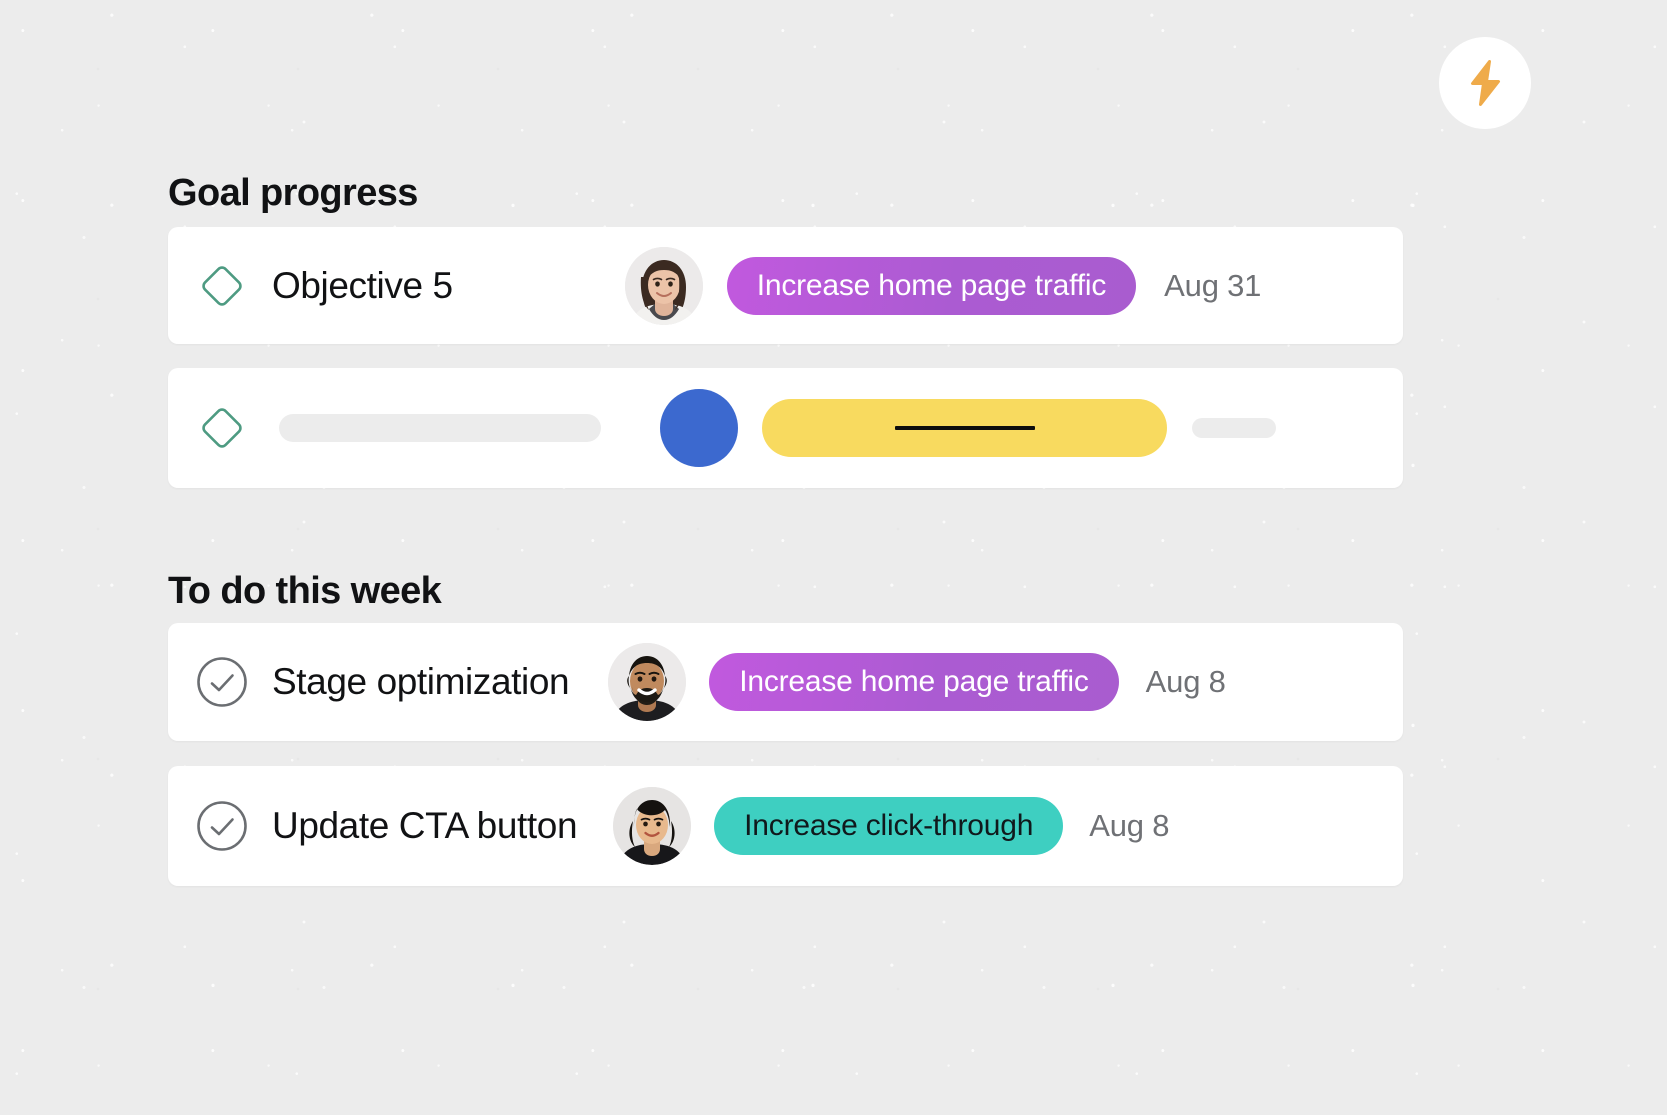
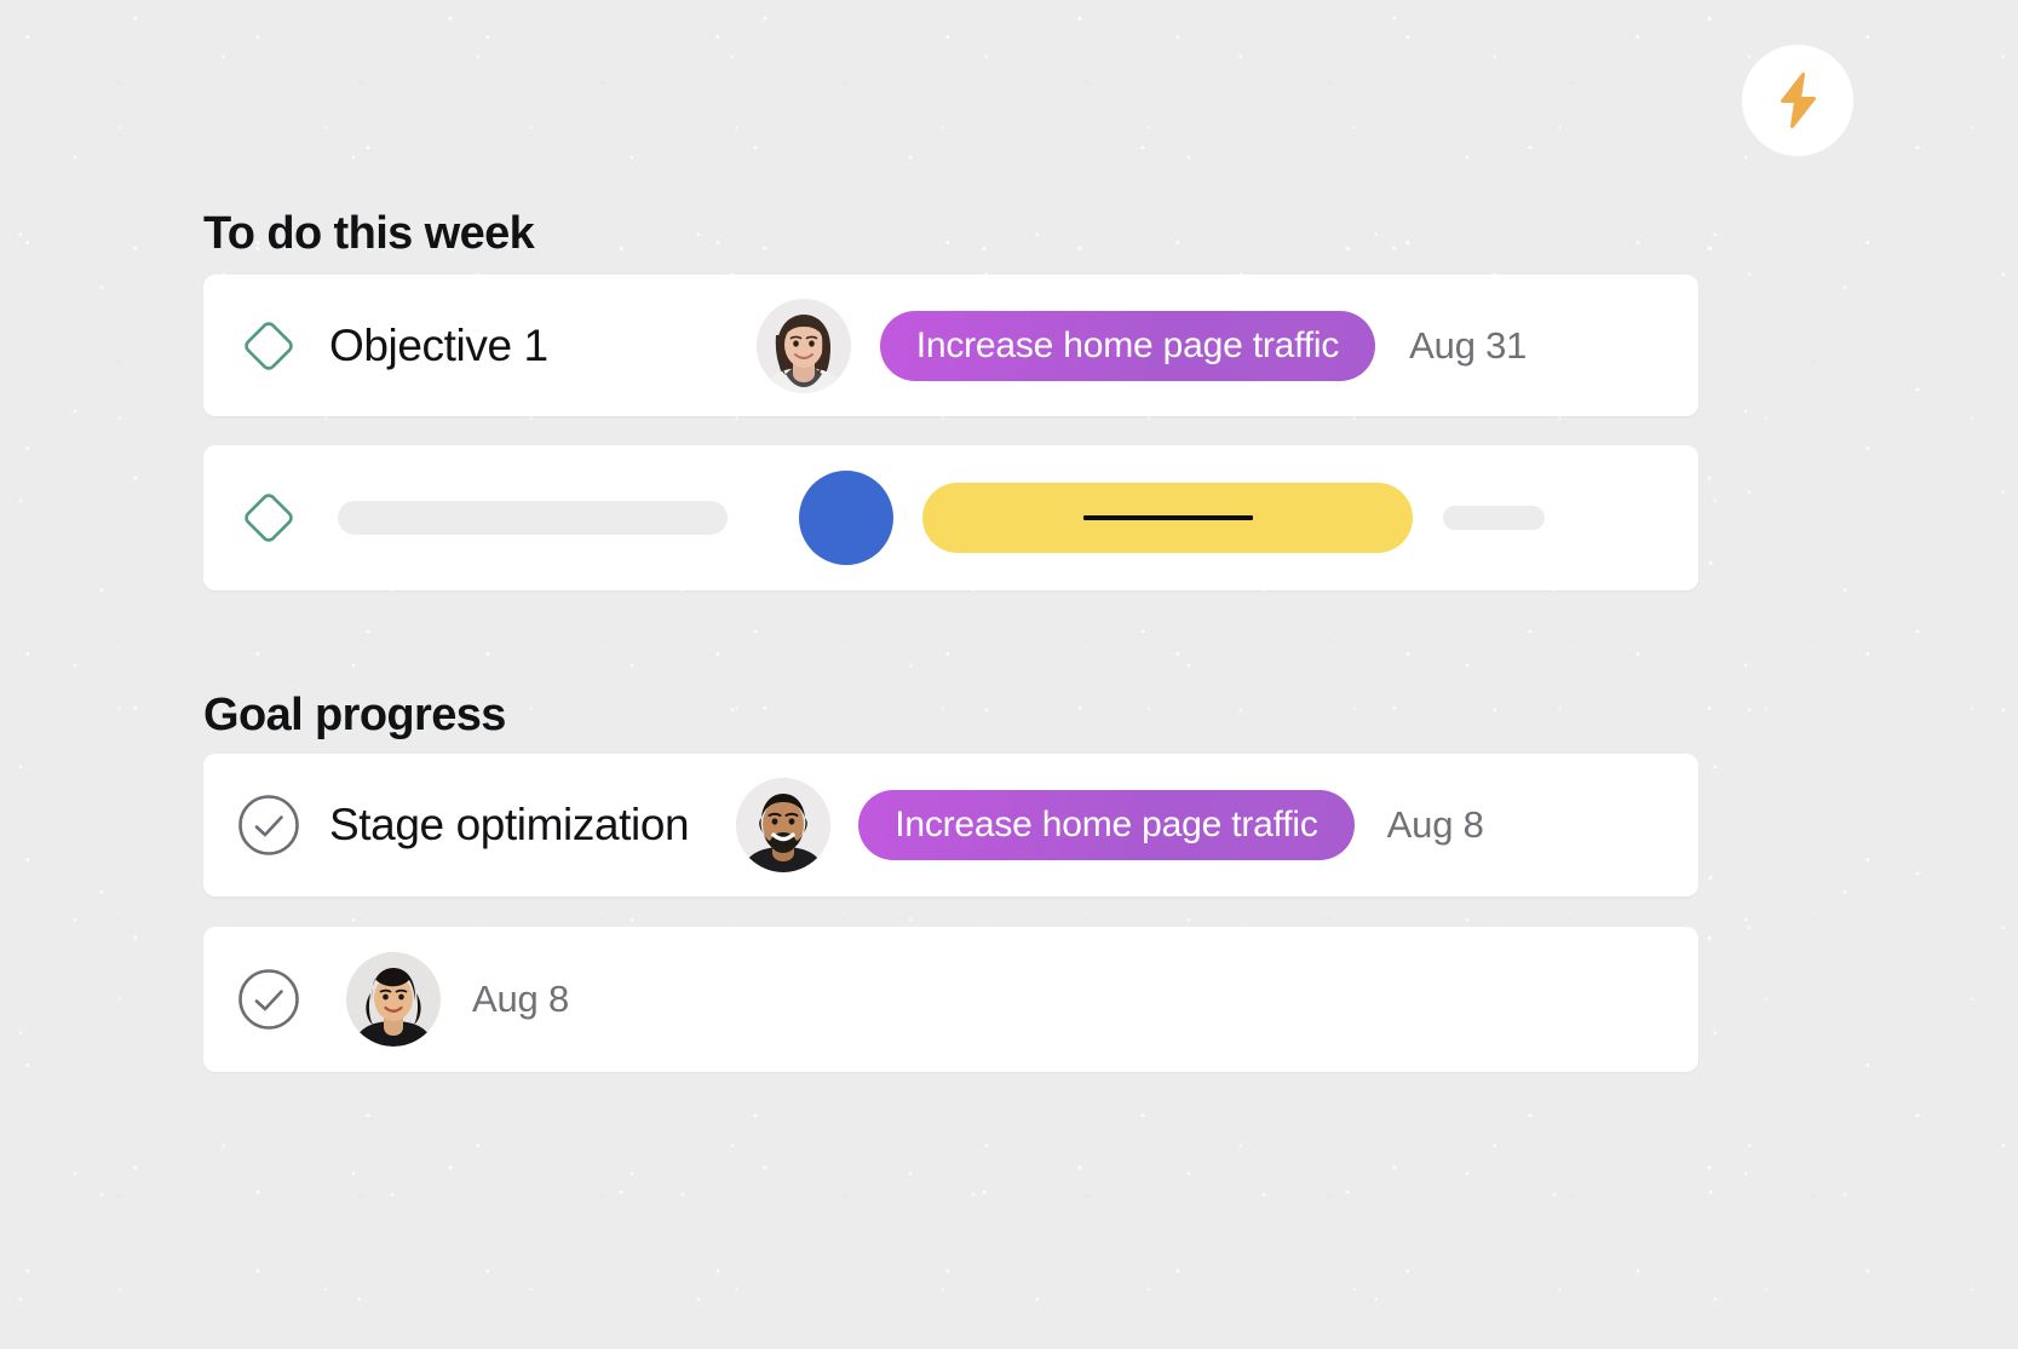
- Goal progress
+ To do this week
- Objective 5
+ Objective 1
  Increase home page traffic
  Aug 31
- To do this week
+ Goal progress
  Stage optimization
  Increase home page traffic
  Aug 8
- Update CTA button
- Increase click-through
  Aug 8
